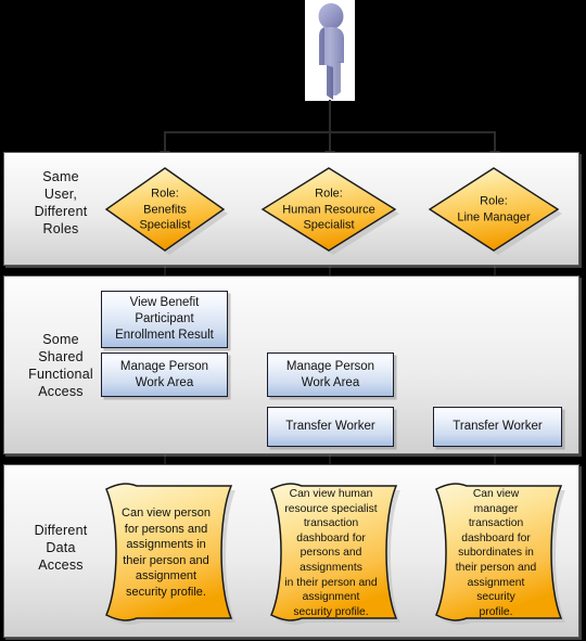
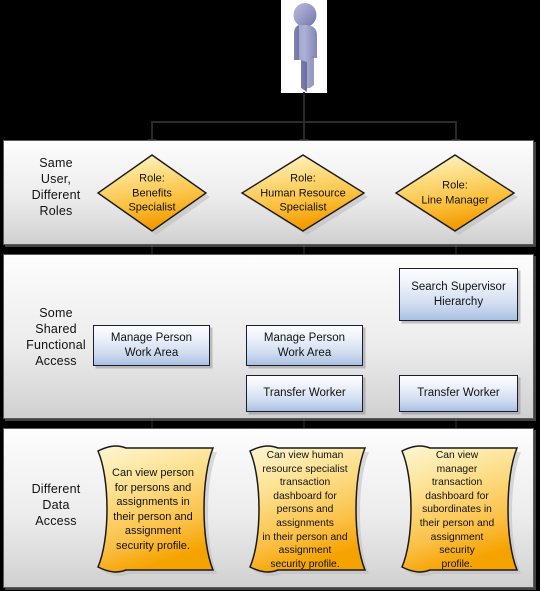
  Same
  User,
  Different
  Roles
  Role:
  Benefits
  Specialist
  Role:
  Human Resource
  Specialist
  Role:
  Line Manager
  Some
  Shared
  Functional
  Access
- View Benefit
- Participant
- Enrollment Result
  Manage Person
  Work Area
  Manage Person
  Work Area
  Transfer Worker
+ Search Supervisor
+ Hierarchy
  Transfer Worker
  Different
  Data
  Access
  Can view person
  for persons and
  assignments in
  their person and
  assignment
  security profile.
  Can view human
  resource specialist
  transaction
  dashboard for
  persons and
  assignments
  in their person and
  assignment
  security profile.
  Can view
  manager
  transaction
  dashboard for
  subordinates in
  their person and
  assignment
  security
  profile.
